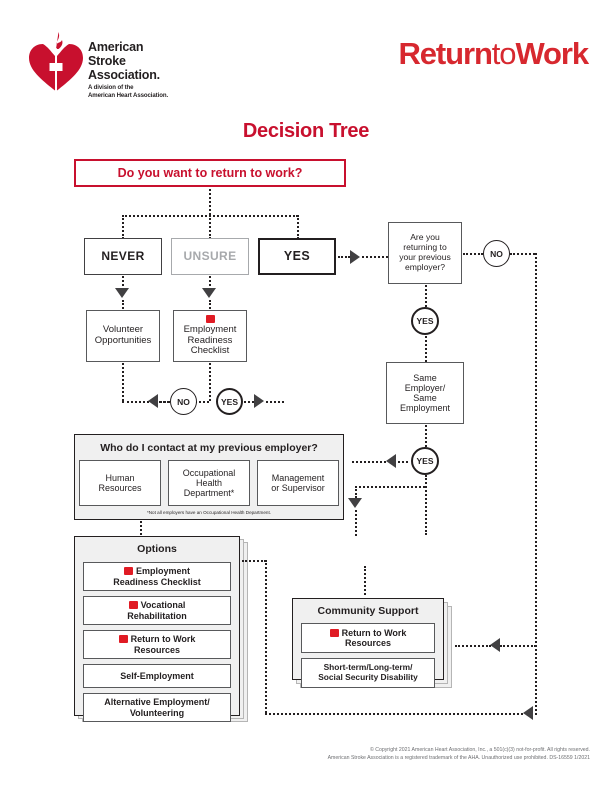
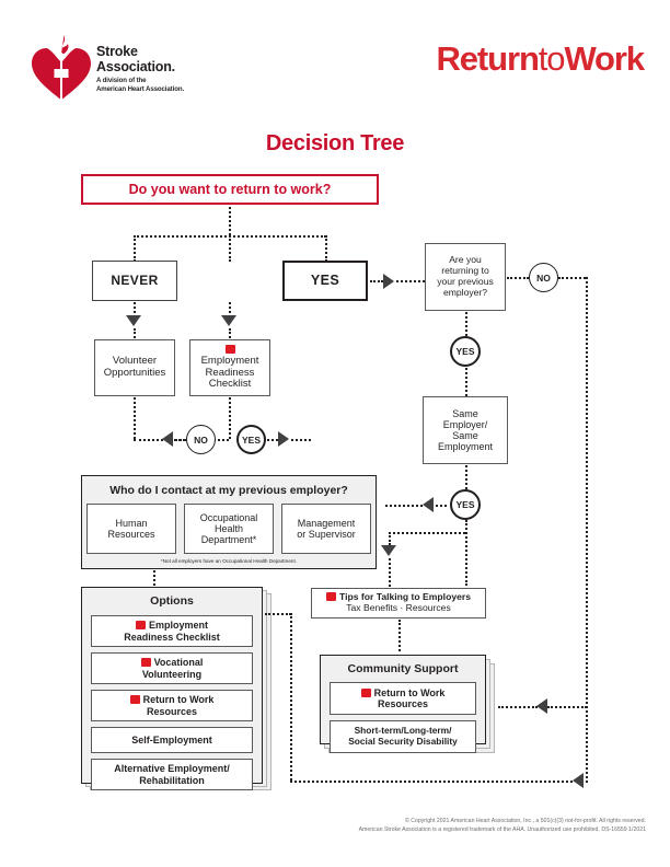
- American
  Stroke
  Association.
  ReturntoWork
  Decision Tree
  Do you want to return to work?
  NEVER
- UNSURE
  YES
  Volunteer
  Opportunities
  Employment
  Readiness
  Checklist
  NO
  YES
  Are you
  returning to
  your previous
  employer?
  NO
  YES
  Same
  Employer/
  Same
  Employment
  YES
  Who do I contact at my previous employer?
  Human
  Resources
  Occupational
  Health
  Department*
  Management
  or Supervisor
  Options
  Employment
  Readiness Checklist
  Vocational
- Rehabilitation
+ Volunteering
  Return to Work
  Resources
  Self-Employment
  Alternative Employment/
- Volunteering
+ Rehabilitation
+ Tips for Talking to Employers
+ Tax Benefits · Resources
  Community Support
  Return to Work
  Resources
  Short-term/Long-term/
  Social Security Disability
